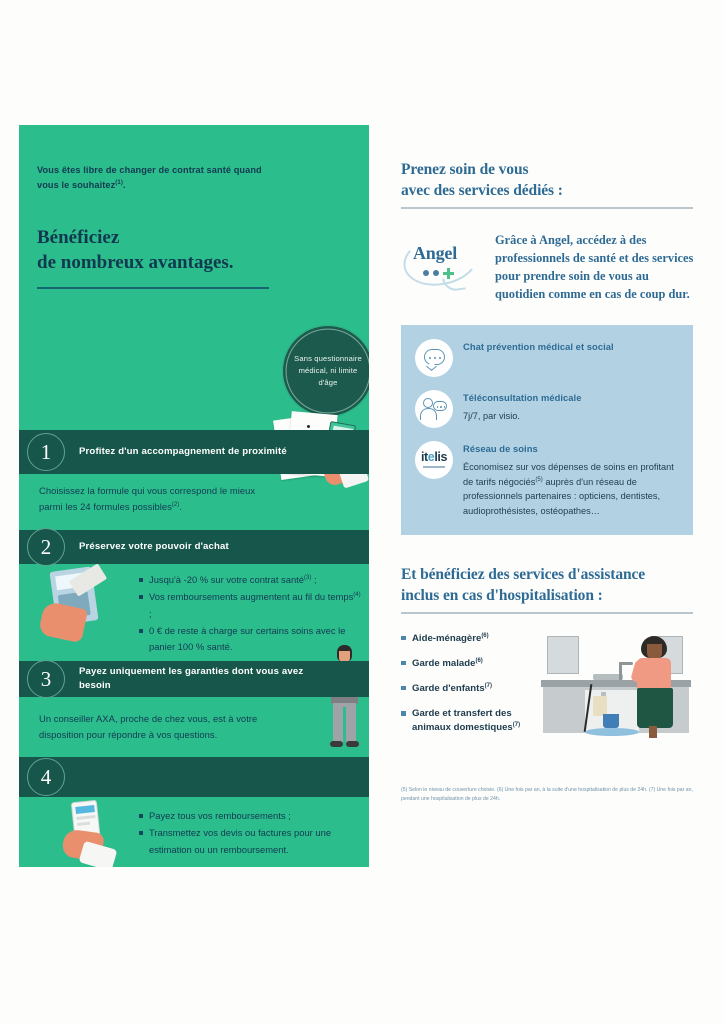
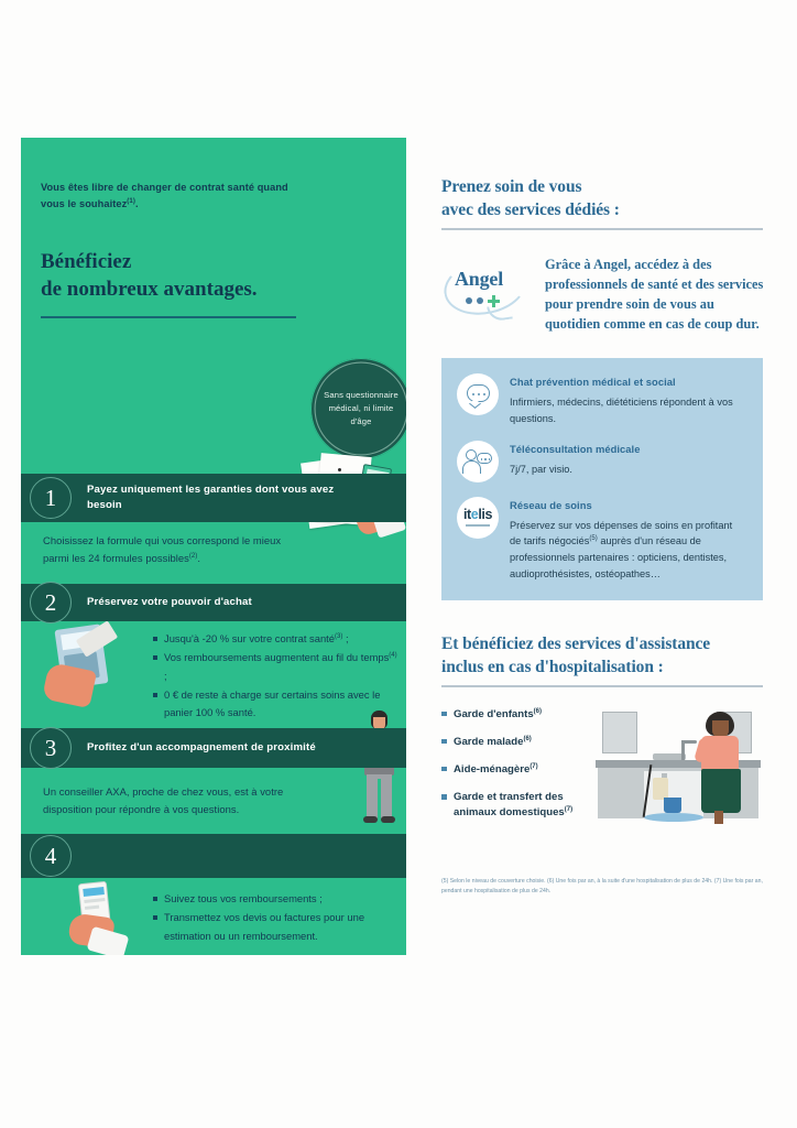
  Vous êtes libre de changer de contrat santé quand vous le souhaitez .
  Bénéficiez
  de nombreux avantages.
  Sans questionnaire médical, ni limite d'âge
  1
- Profitez d'un accompagnement de proximité
+ Payez uniquement les garanties dont vous avez besoin
  Choisissez la formule qui vous correspond le mieux parmi les 24 formules possibles .
  2
  Préservez votre pouvoir d'achat
  Jusqu'à -20 % sur votre contrat santé ;
  Vos remboursements augmentent au fil du temps ;
  0 € de reste à charge sur certains soins avec le panier 100 % santé.
  3
- Payez uniquement les garanties dont vous avez besoin
+ Profitez d'un accompagnement de proximité
  Un conseiller AXA, proche de chez vous, est à votre disposition pour répondre à vos questions.
  4
- Payez tous vos remboursements ;
+ Suivez tous vos remboursements ;
  Transmettez vos devis ou factures pour une estimation ou un remboursement.
  Prenez soin de vous
  avec des services dédiés :
  Angel
  Grâce à Angel, accédez à des professionnels de santé et des services pour prendre soin de vous au quotidien comme en cas de coup dur.
  Chat prévention médical et social
+ Infirmiers, médecins, diététiciens répondent à vos questions.
  Téléconsultation médicale
  7j/7, par visio.
  itelis
  Réseau de soins
- Économisez sur vos dépenses de soins en profitant de tarifs négociés auprès d'un réseau de professionnels partenaires : opticiens, dentistes, audioprothésistes, ostéopathes…
+ Préservez sur vos dépenses de soins en profitant de tarifs négociés auprès d'un réseau de professionnels partenaires : opticiens, dentistes, audioprothésistes, ostéopathes…
  Et bénéficiez des services d'assistance
  inclus en cas d'hospitalisation :
- Aide-ménagère
+ Garde d'enfants
  Garde malade
- Garde d'enfants
+ Aide-ménagère
  Garde et transfert des animaux domestiques
